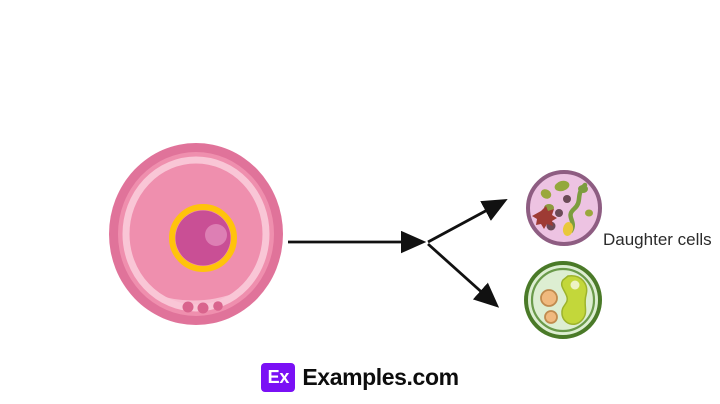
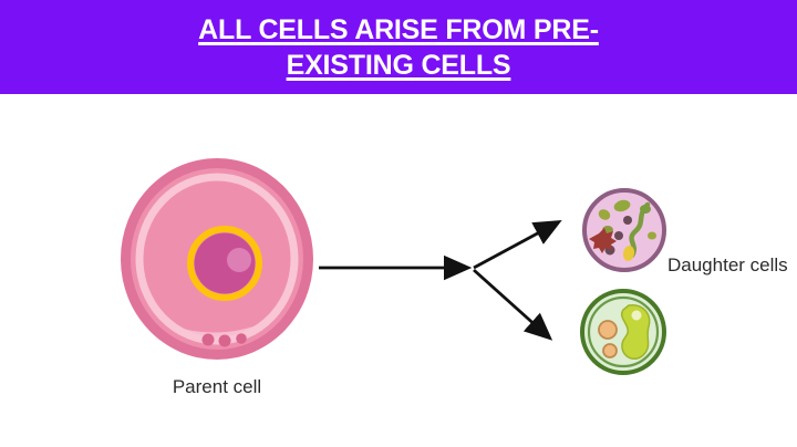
+ ALL CELLS ARISE FROM PRE-EXISTING CELLS
+ Parent cell
  Daughter cells
- Ex
- Examples.com
